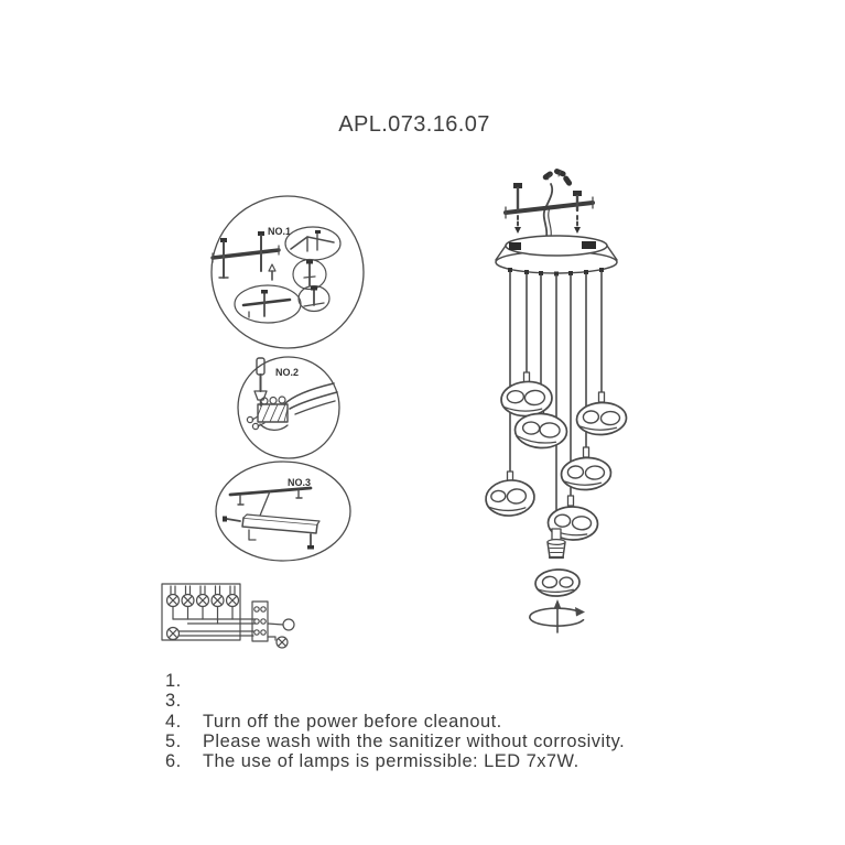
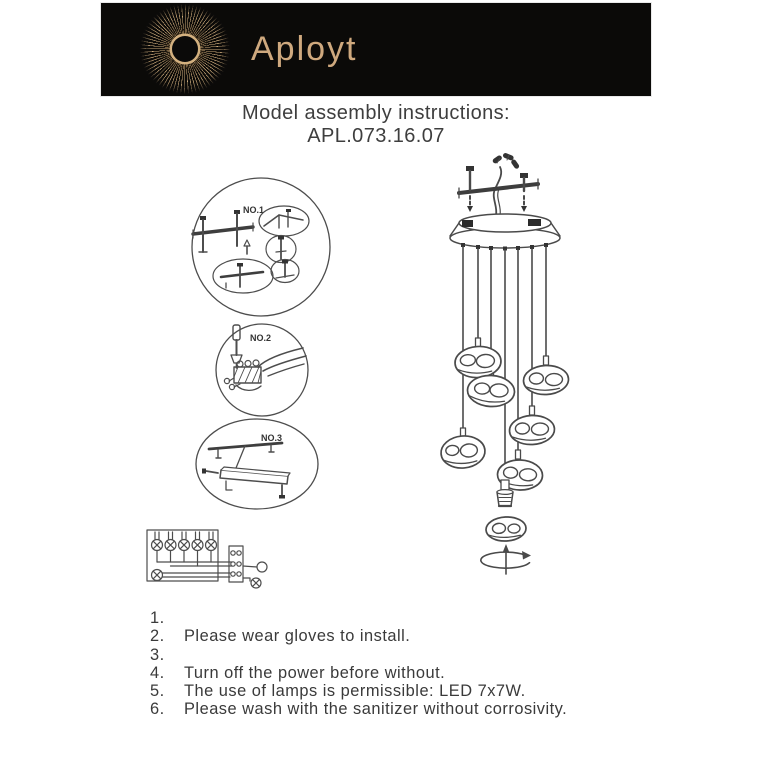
+ Aployt
+ Model assembly instructions:
  APL.073.16.07
  NO.1
  NO.2
  NO.3
  1.
+ 2.
+ Please wear gloves to install.
  3.
  4.
- Turn off the power before cleanout.
+ Turn off the power before without.
  5.
- Please wash with the sanitizer without corrosivity.
+ The use of lamps is permissible: LED 7x7W.
  6.
- The use of lamps is permissible: LED 7x7W.
+ Please wash with the sanitizer without corrosivity.
